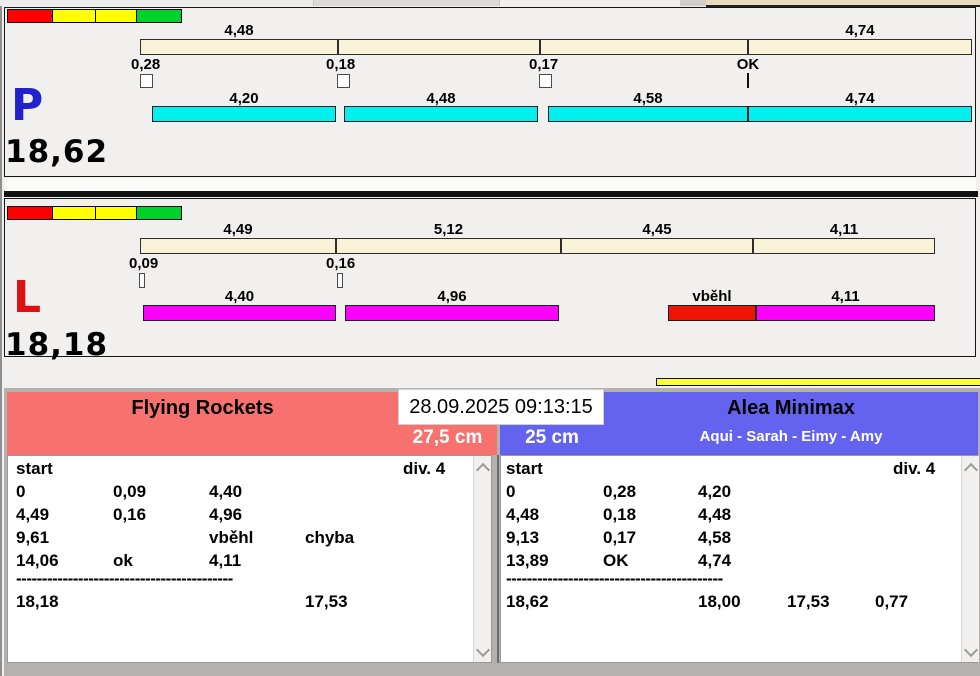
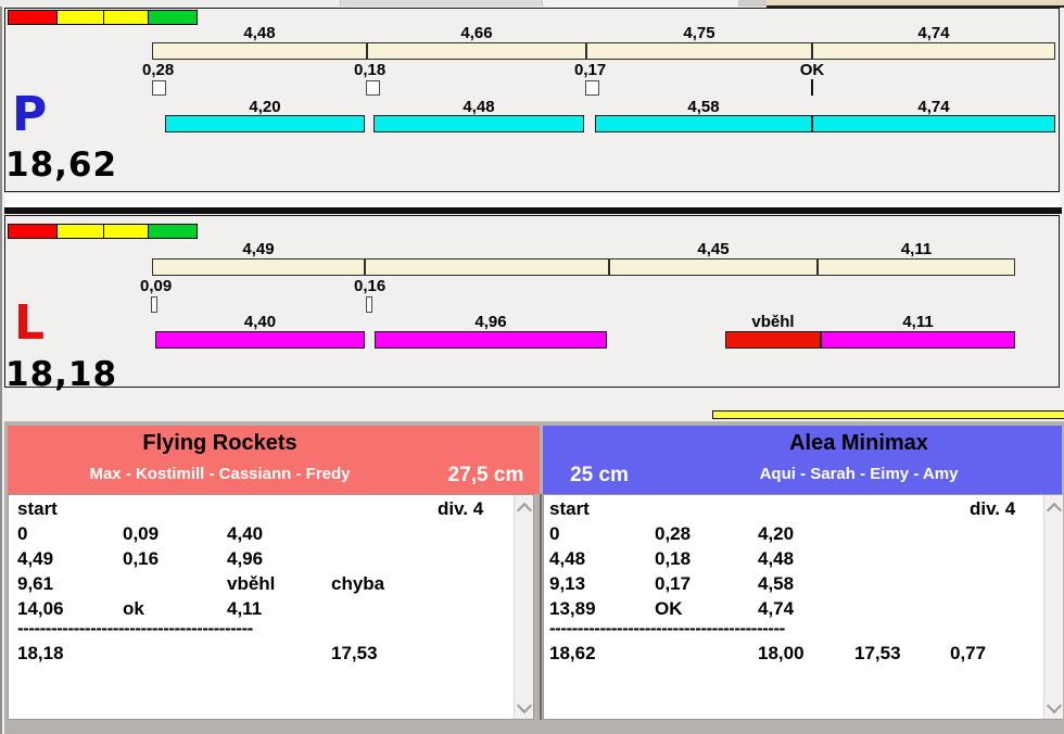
  4,48
+ 4,66
+ 4,75
  4,74
  0,28
  0,18
  0,17
  OK
  4,20
  4,48
  4,58
  4,74
  P
  18,62
  4,49
- 5,12
  4,45
  4,11
  0,09
  0,16
  4,40
  4,96
  vběhl
  4,11
  L
  18,18
  Flying Rockets
+ Max - Kostimill - Cassiann - Fredy
  27,5 cm
  Alea Minimax
  Aqui - Sarah - Eimy - Amy
  25 cm
- 28.09.2025 09:13:15
  start
  div. 4
  0
  0,09
  4,40
  4,49
  0,16
  4,96
  9,61
  vběhl
  chyba
  14,06
  ok
  4,11
  ------------------------------------------
  18,18
  17,53
  start
  div. 4
  0
  0,28
  4,20
  4,48
  0,18
  4,48
  9,13
  0,17
  4,58
  13,89
  OK
  4,74
  ------------------------------------------
  18,62
  18,00
  17,53
  0,77
